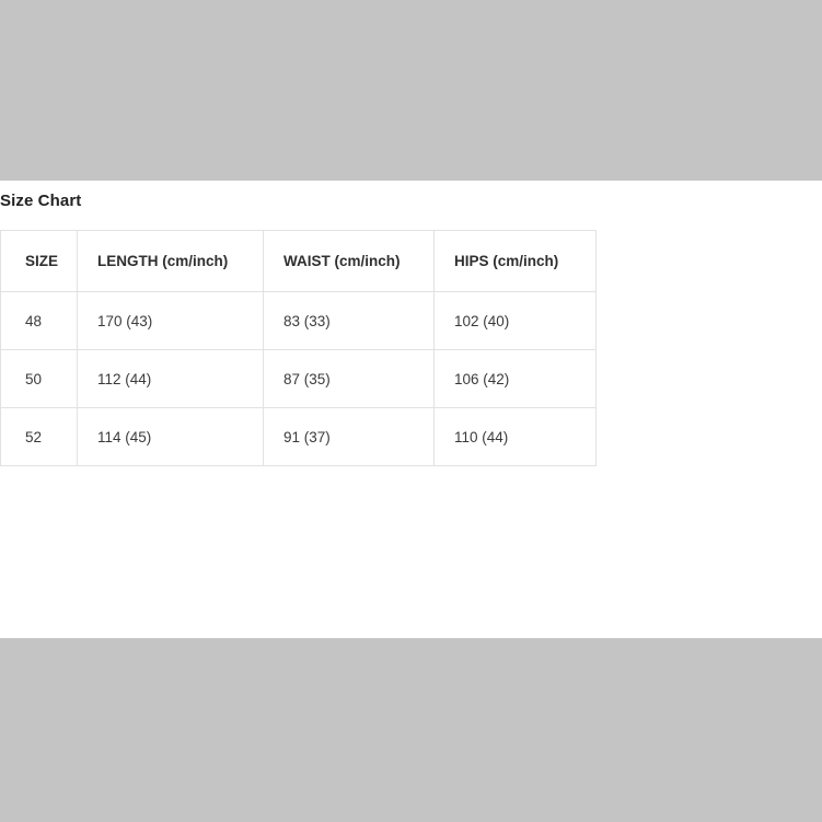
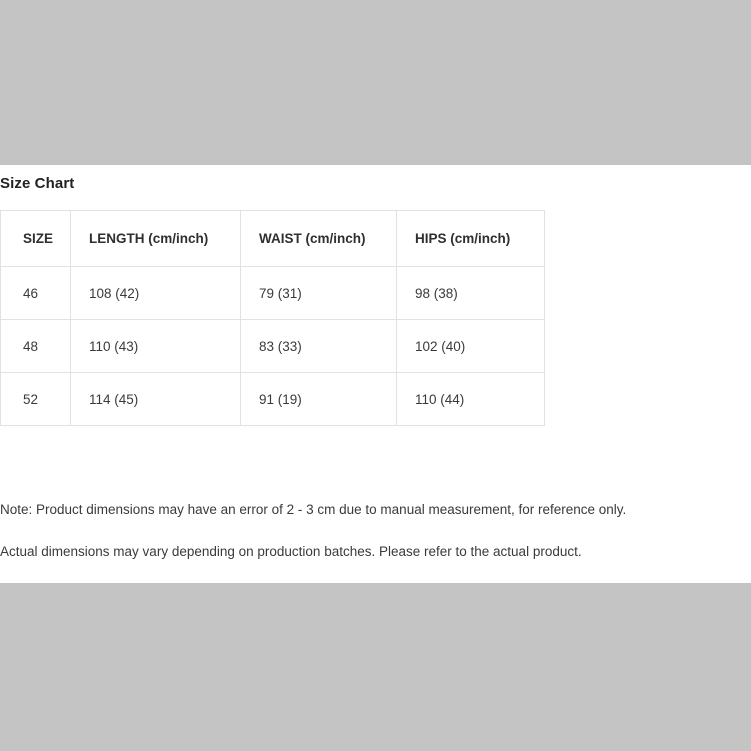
  Size Chart
  SIZE	LENGTH (cm/inch)	WAIST (cm/inch)	HIPS (cm/inch)
+ 46	108 (42)	79 (31)	98 (38)
- 48	170 (43)	83 (33)	102 (40)
+ 48	110 (43)	83 (33)	102 (40)
- 50	112 (44)	87 (35)	106 (42)
- 52	114 (45)	91 (37)	110 (44)
+ 52	114 (45)	91 (19)	110 (44)
+ Note: Product dimensions may have an error of 2 - 3 cm due to manual measurement, for reference only.
+ Actual dimensions may vary depending on production batches. Please refer to the actual product.
